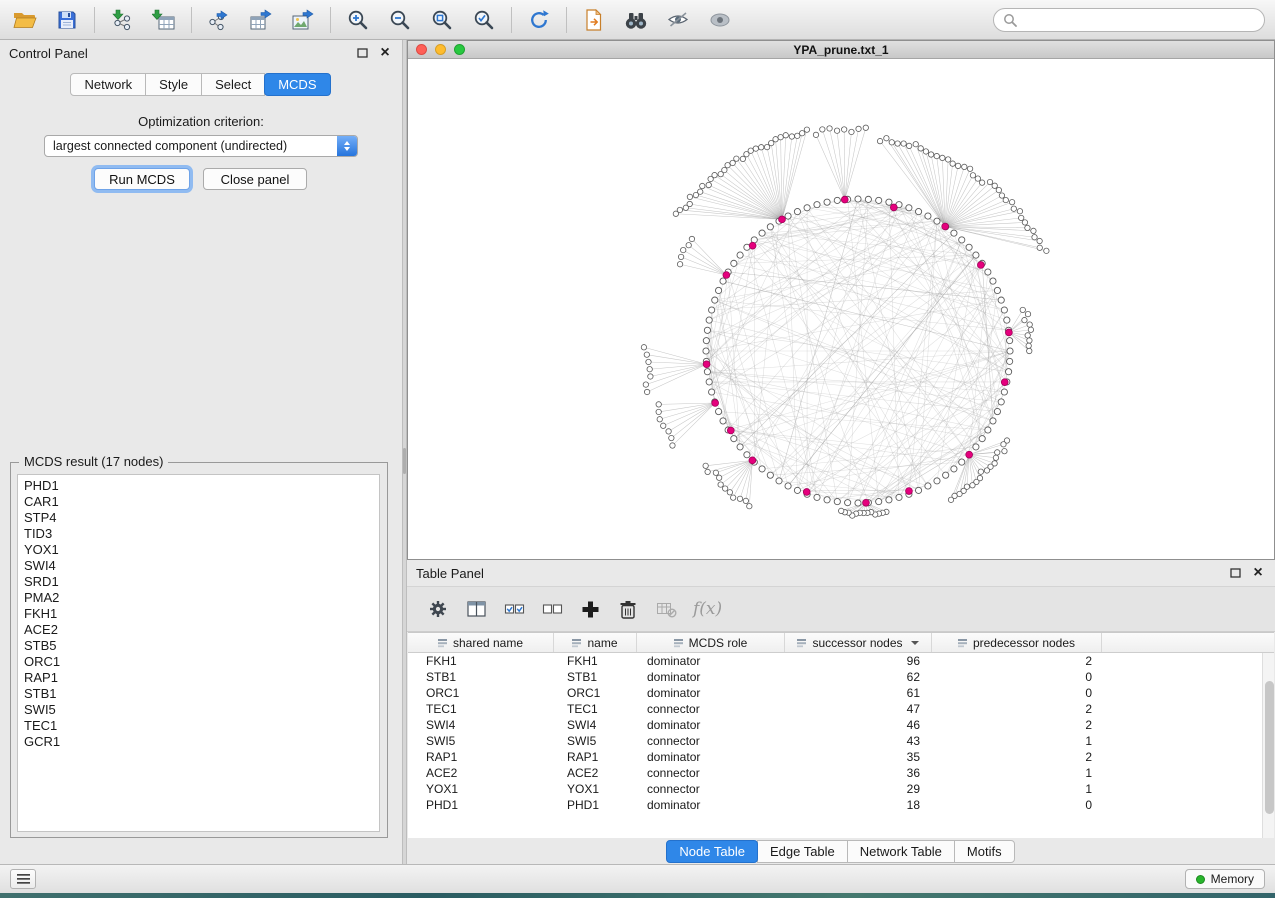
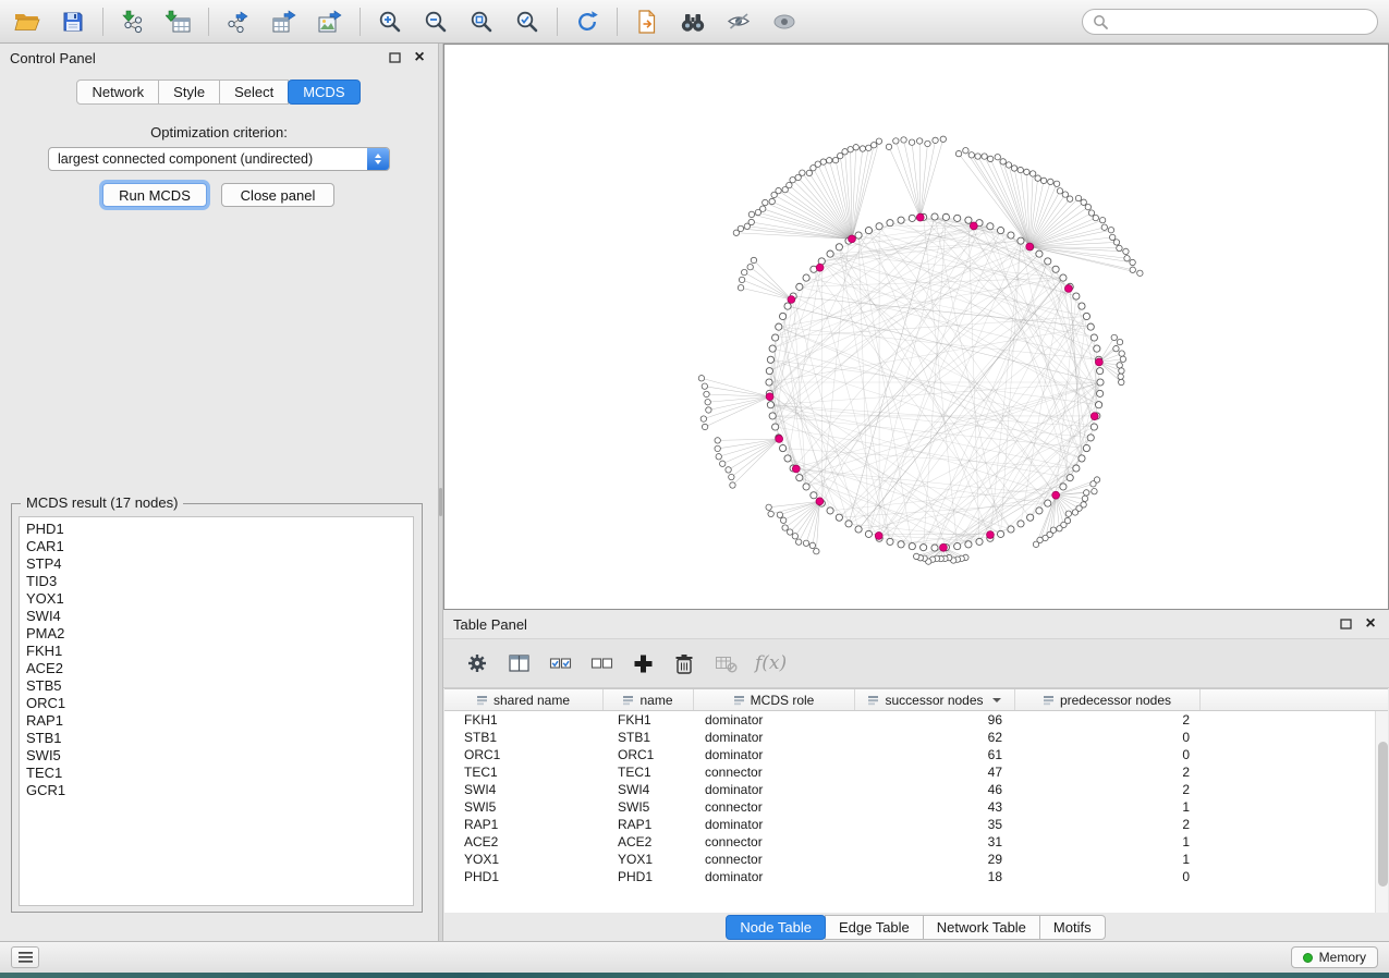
  Control Panel
  ×
  Network
  Style
  Select
  MCDS
  Optimization criterion:
  largest connected component (undirected)
  Run MCDS
  Close panel
  MCDS result (17 nodes)
  PHD1
  CAR1
  STP4
  TID3
  YOX1
  SWI4
- SRD1
  PMA2
  FKH1
  ACE2
  STB5
  ORC1
  RAP1
  STB1
  SWI5
  TEC1
  GCR1
- YPA_prune.txt_1
  Table Panel
  ×
  f(x)
  shared name
  name
  MCDS role
  successor nodes
  predecessor nodes
  FKH1
  FKH1
  dominator
  96
  2
  STB1
  STB1
  dominator
  62
  0
  ORC1
  ORC1
  dominator
  61
  0
  TEC1
  TEC1
  connector
  47
  2
  SWI4
  SWI4
  dominator
  46
  2
  SWI5
  SWI5
  connector
  43
  1
  RAP1
  RAP1
  dominator
  35
  2
  ACE2
  ACE2
  connector
- 36
+ 31
  1
  YOX1
  YOX1
  connector
  29
  1
  PHD1
  PHD1
  dominator
  18
  0
  Node Table
  Edge Table
  Network Table
  Motifs
  Memory
